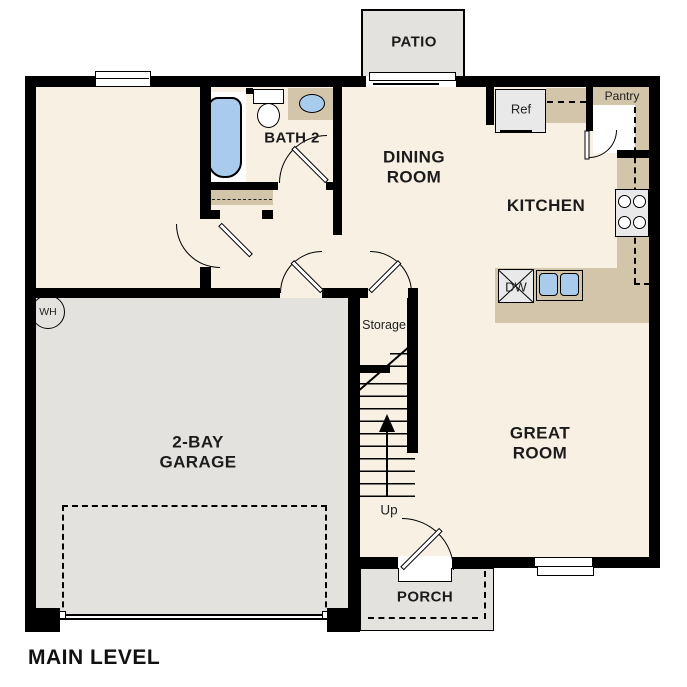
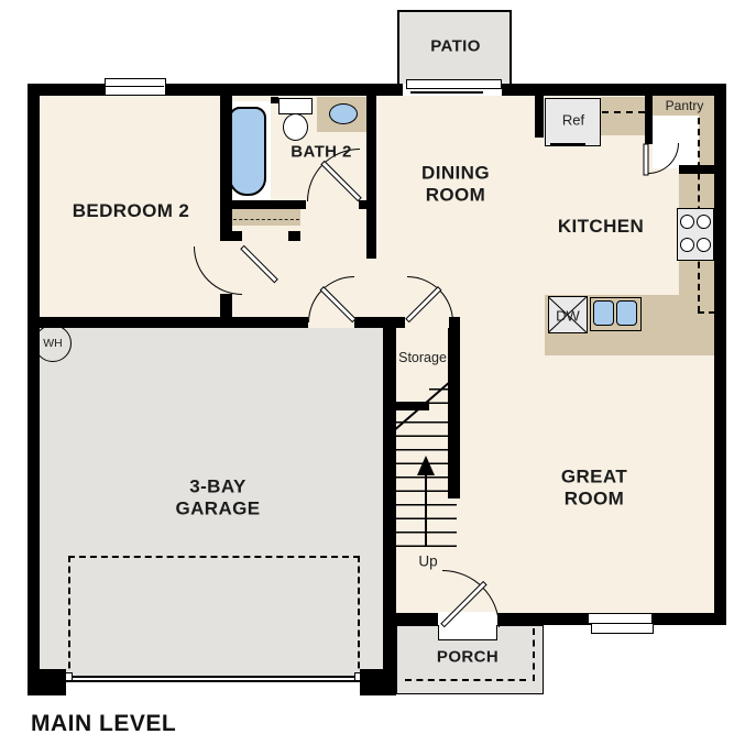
  PATIO
+ BEDROOM 2
  BATH 2
  DINING
  ROOM
  KITCHEN
  GREAT
  ROOM
- 2-BAY
+ 3-BAY
  GARAGE
  PORCH
  Storage
  Ref
  Pantry
  DW
  Up
  WH
  MAIN LEVEL
